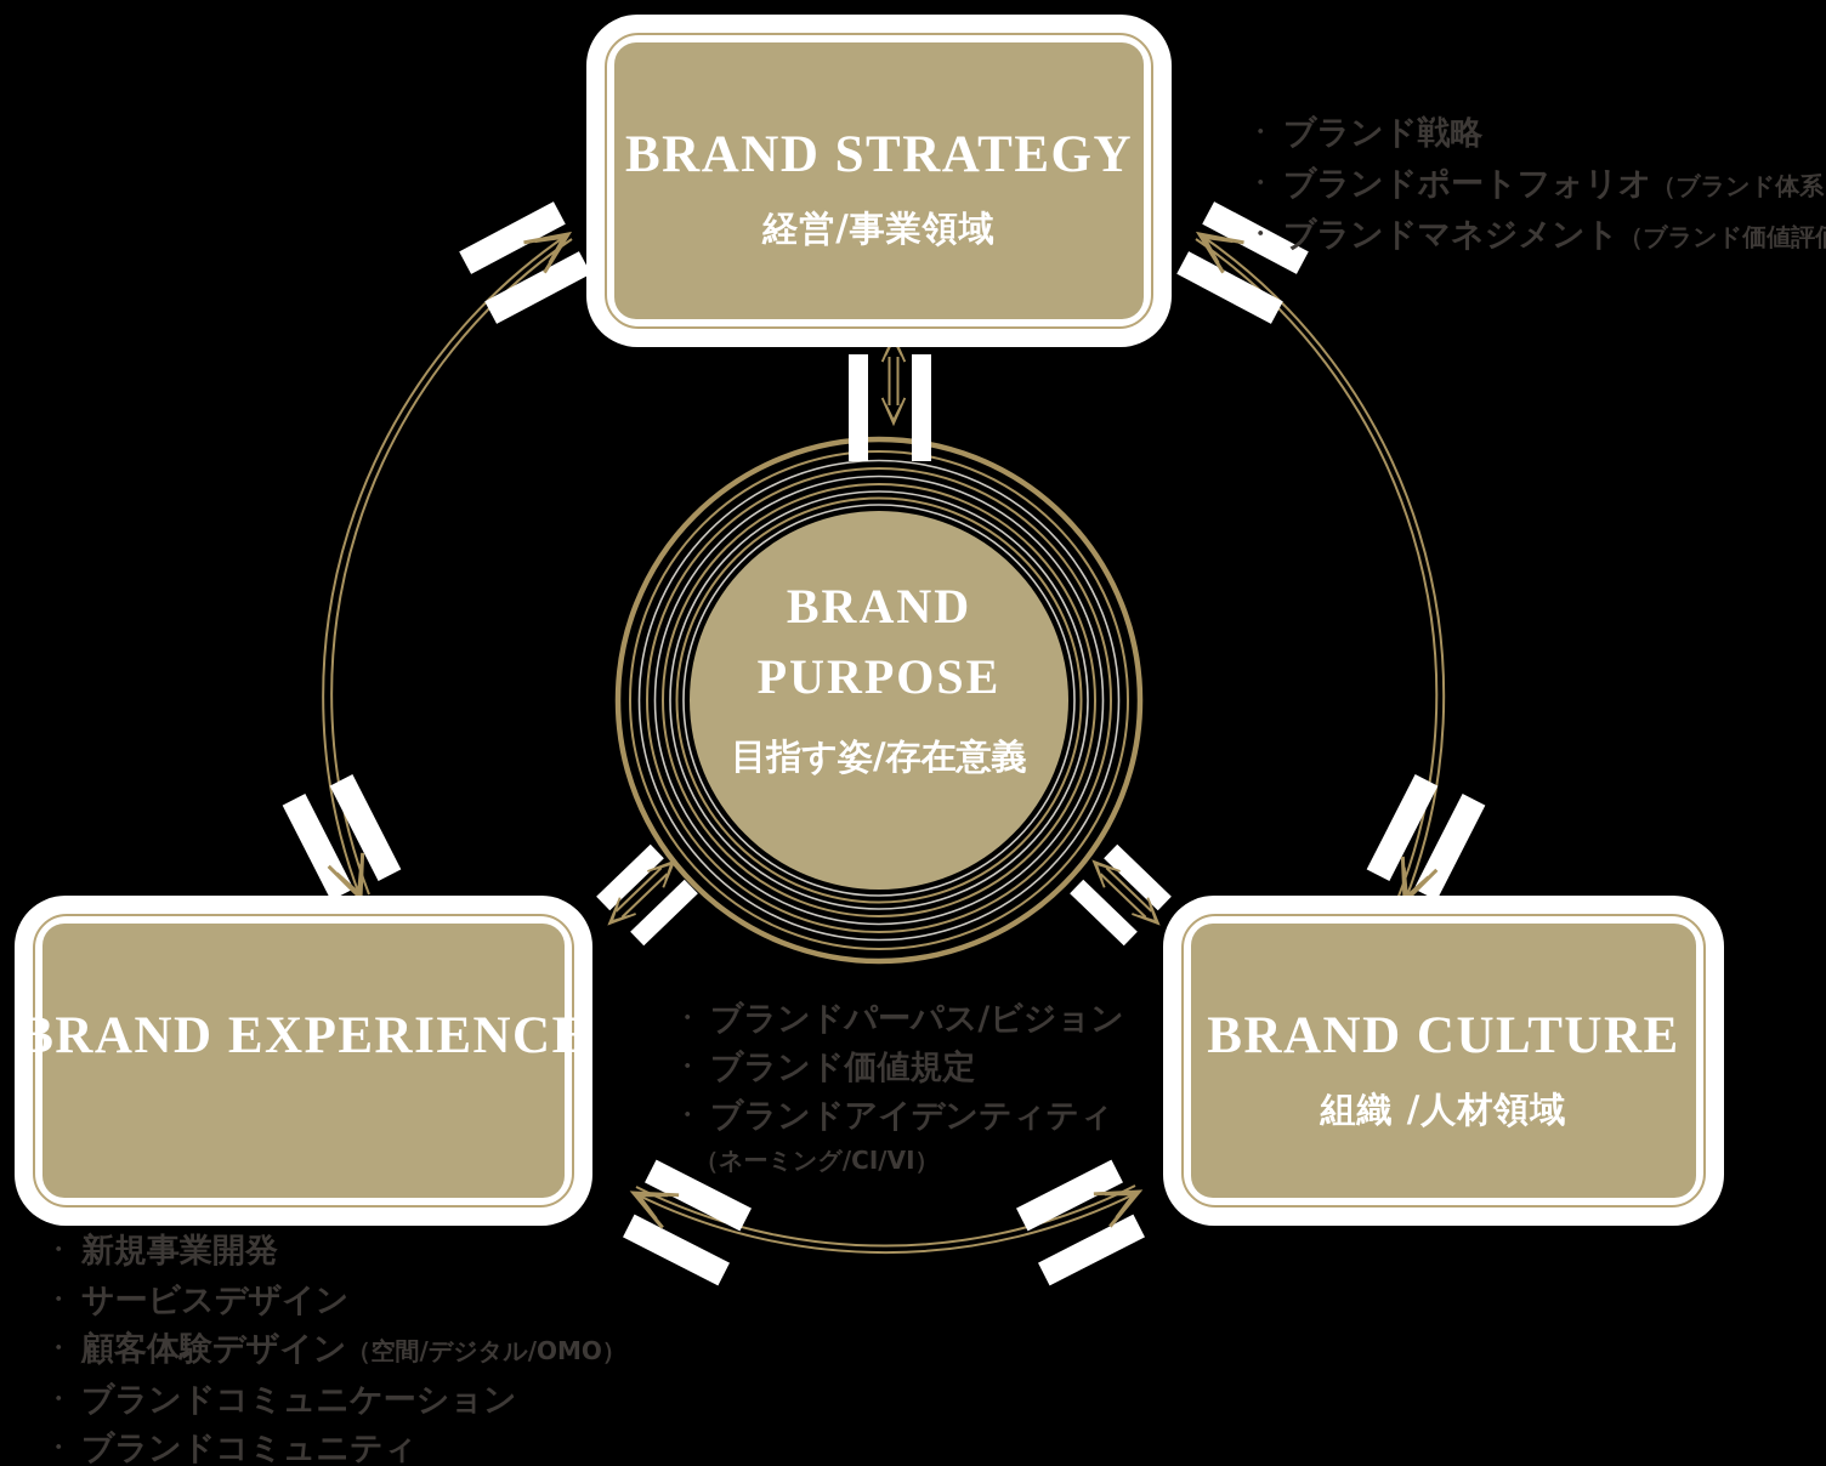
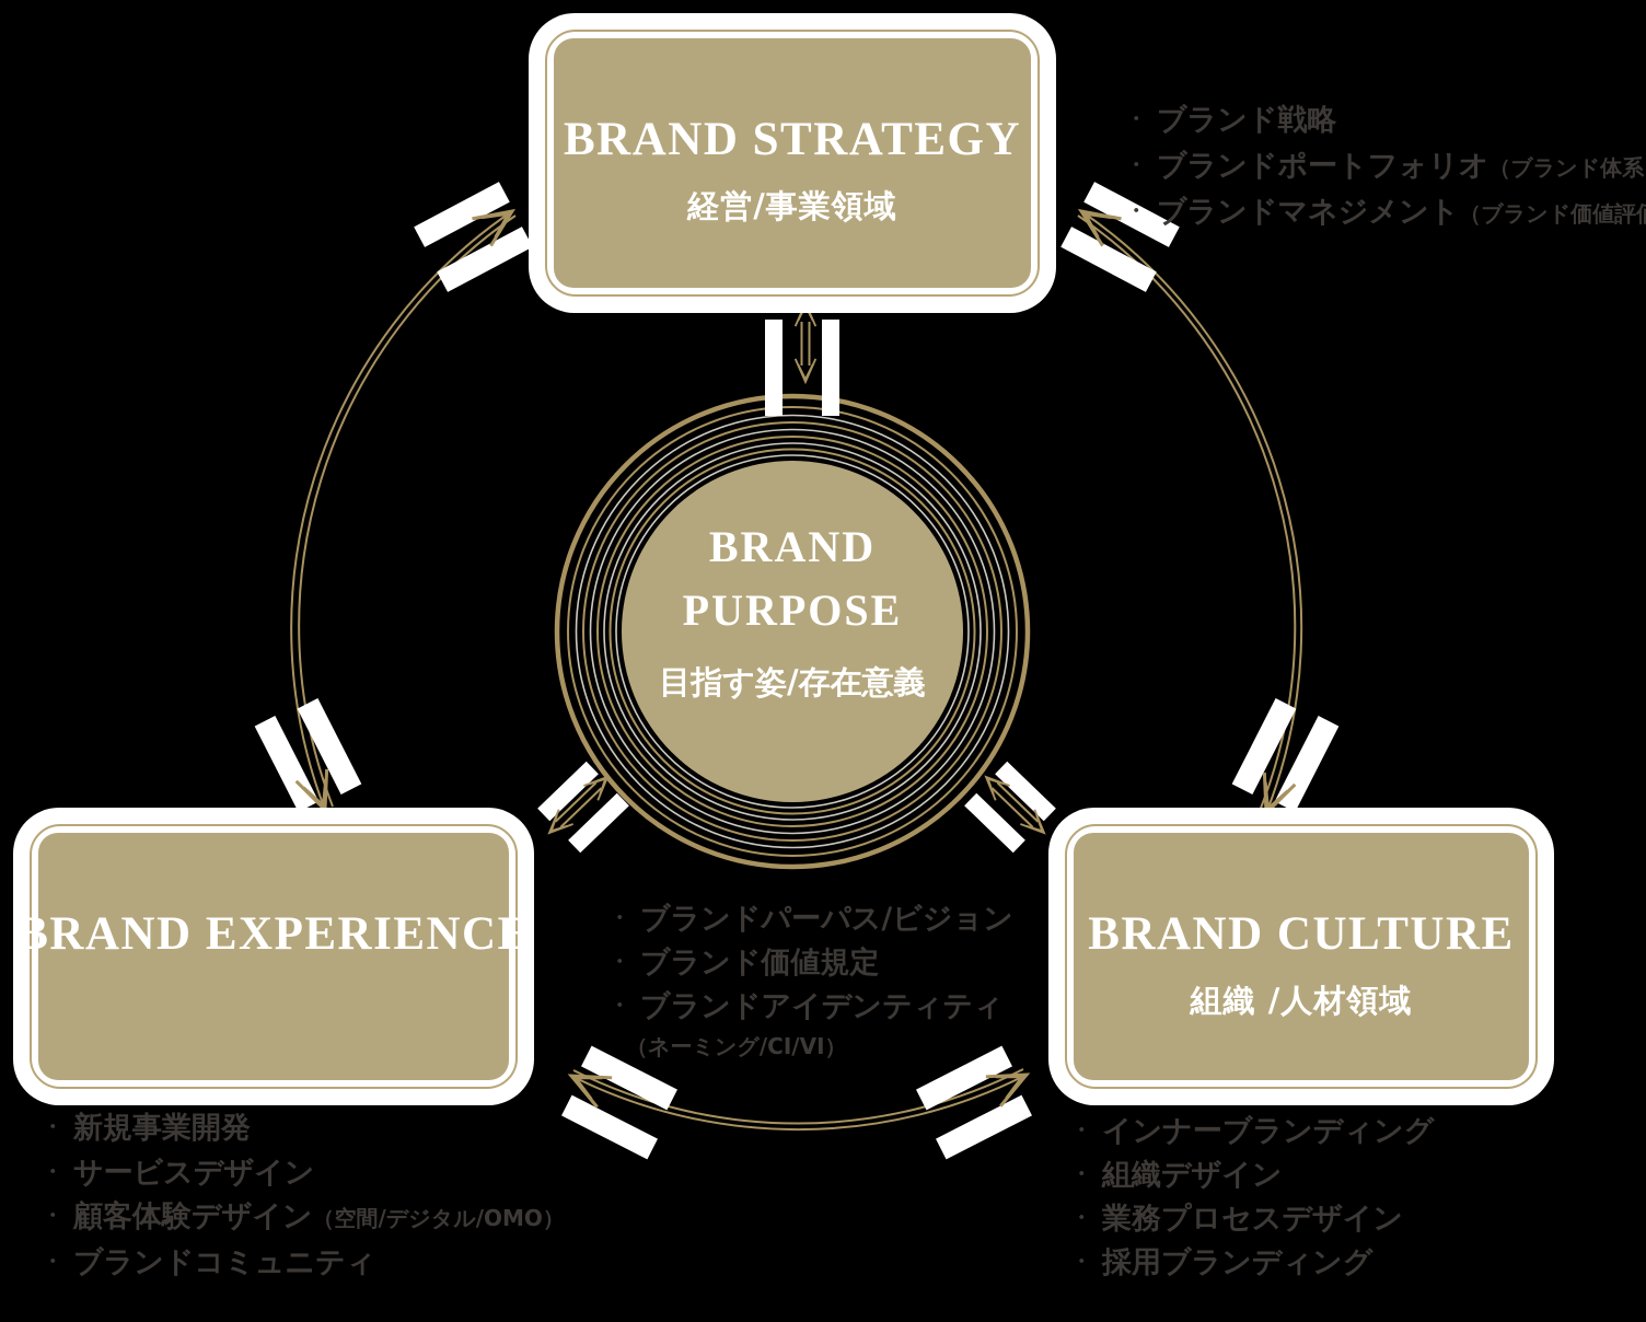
  BRAND STRATEGY
  経営/事業領域
  BRAND EXPERIENCE
  BRAND CULTURE
  組織 /人材領域
  BRAND
  PURPOSE
  目指す姿/存在意義
  ・ ブランド戦略
  ・ ブランドポートフォリオ（ブランド体系
  ・ ブランドマネジメント（ブランド価値評
  ・ ブランドパーパス/ビジョン
  ・ ブランド価値規定
  ・ ブランドアイデンティティ
  （ネーミング/CI/VI）
  ・ 新規事業開発
  ・ サービスデザイン
  ・ 顧客体験デザイン（空間/デジタル/OMO）
- ・ ブランドコミュニケーション
  ・ ブランドコミュニティ
+ ・ インナーブランディング
+ ・ 組織デザイン
+ ・ 業務プロセスデザイン
+ ・ 採用ブランディング
